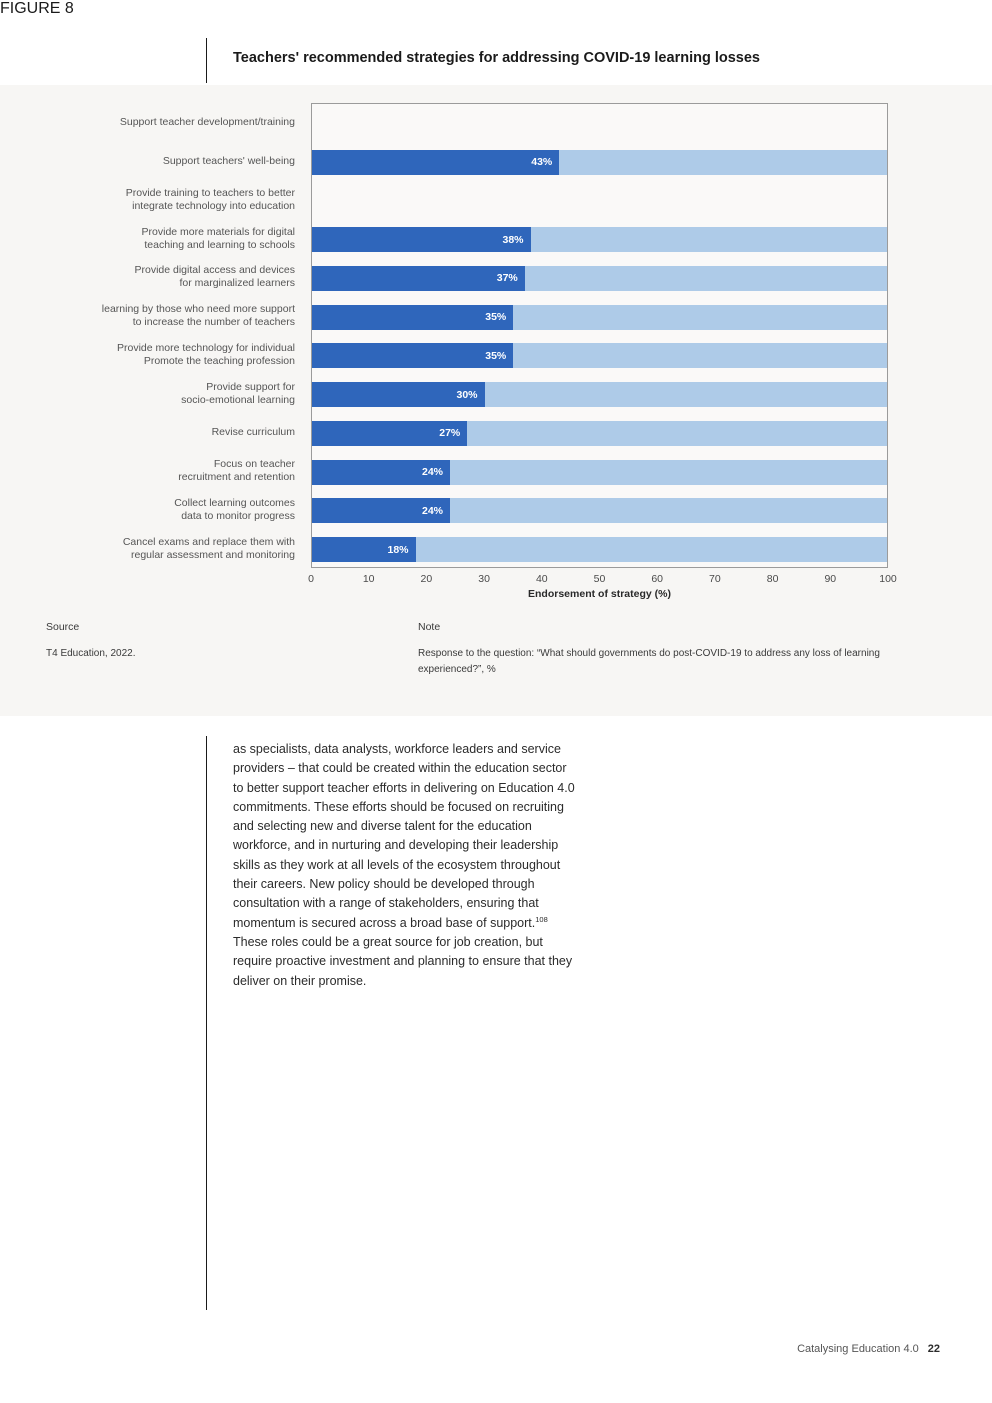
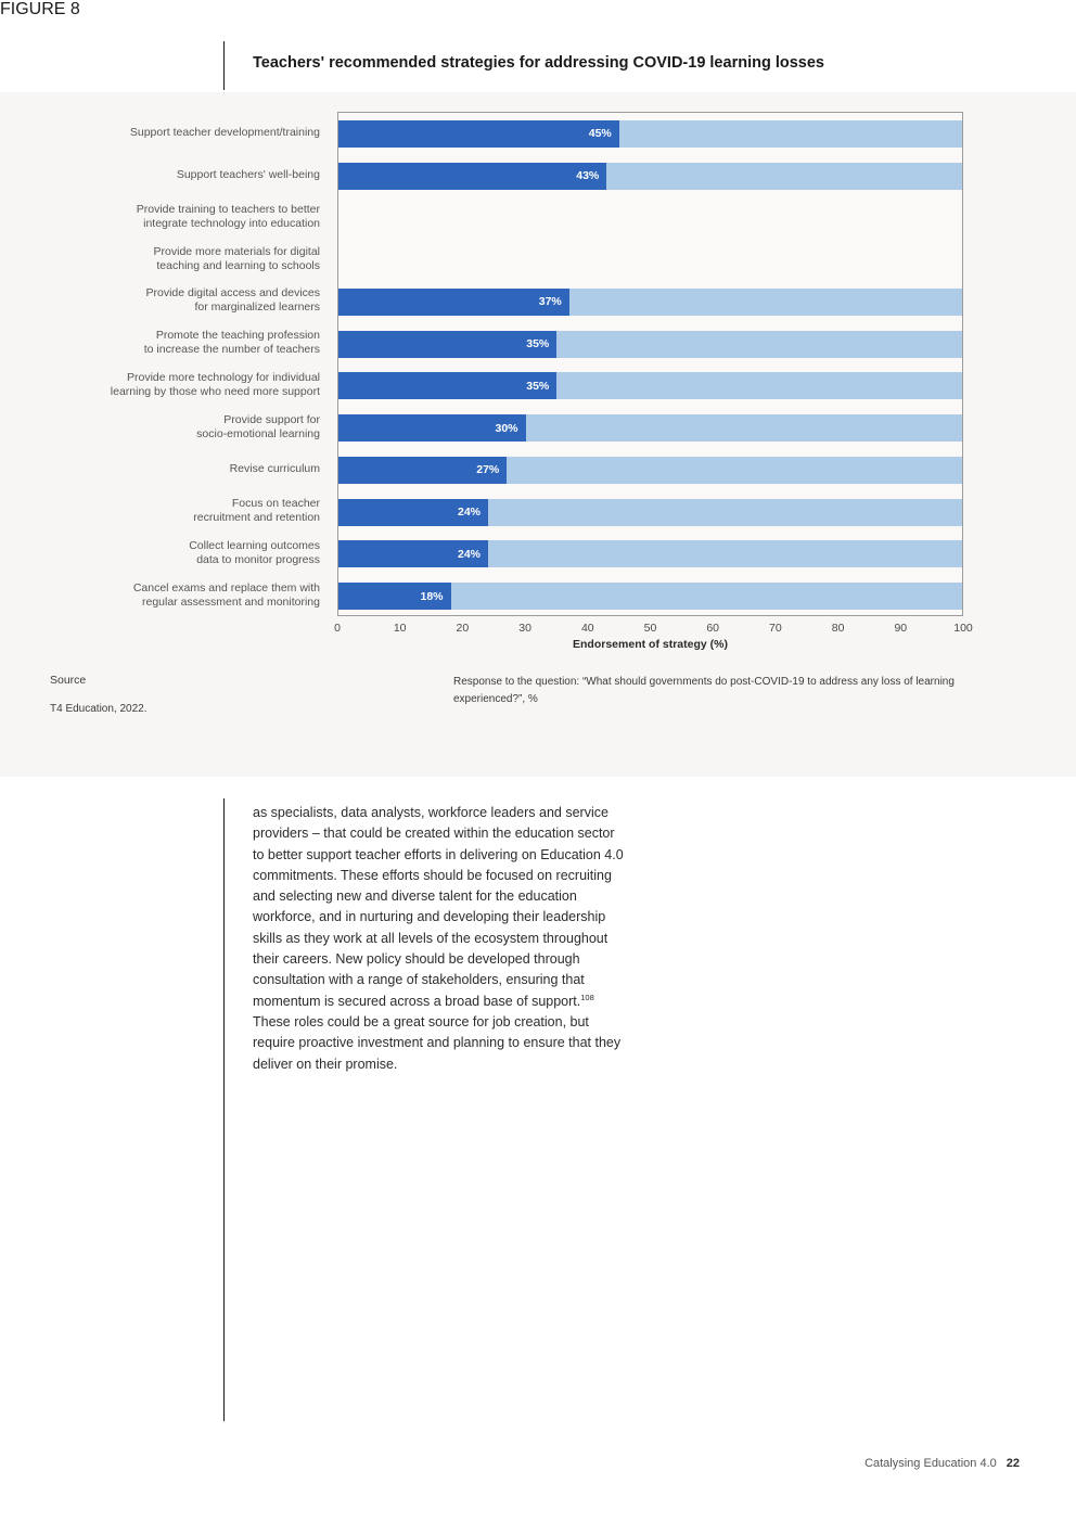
  FIGURE 8
  Teachers' recommended strategies for addressing COVID-19 learning losses
  Support teacher development/training
  Support teachers' well-being
  Provide training to teachers to better
  integrate technology into education
  Provide more materials for digital
  teaching and learning to schools
  Provide digital access and devices
  for marginalized learners
- learning by those who need more support
+ Promote the teaching profession
  to increase the number of teachers
  Provide more technology for individual
- Promote the teaching profession
+ learning by those who need more support
  Provide support for
  socio-emotional learning
  Revise curriculum
  Focus on teacher
  recruitment and retention
  Collect learning outcomes
  data to monitor progress
  Cancel exams and replace them with
  regular assessment and monitoring
+ 45%
  43%
- 38%
  37%
  35%
  35%
  30%
  27%
  24%
  24%
  18%
  0
  10
  20
  30
  40
  50
  60
  70
  80
  90
  100
  Endorsement of strategy (%)
  Source
  T4 Education, 2022.
- Note
  Response to the question: “What should governments do post-COVID-19 to address any loss of learning experienced?”, %
  as specialists, data analysts, workforce leaders and service providers – that could be created within the education sector to better support teacher efforts in delivering on Education 4.0 commitments. These efforts should be focused on recruiting and selecting new and diverse talent for the education workforce, and in nurturing and developing their leadership skills as they work at all levels of the ecosystem throughout their careers. New policy should be developed through consultation with a range of stakeholders, ensuring that momentum is secured across a broad base of support.108 These roles could be a great source for job creation, but require proactive investment and planning to ensure that they deliver on their promise.
  Catalysing Education 4.0 22
